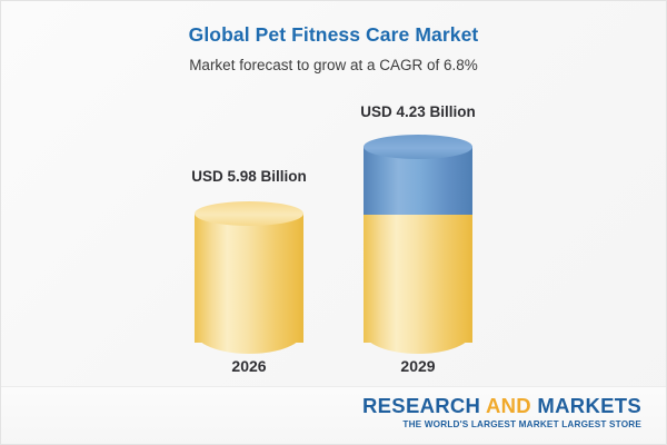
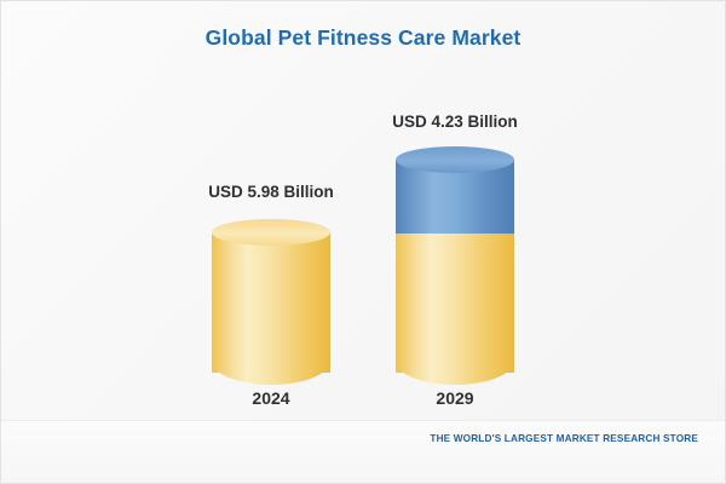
  Global Pet Fitness Care Market
- Market forecast to grow at a CAGR of 6.8%
  USD 5.98 Billion
- 2026
+ 2024
  USD 4.23 Billion
  2029
- RESEARCH AND MARKETS
- THE WORLD'S LARGEST MARKET LARGEST STORE
+ THE WORLD'S LARGEST MARKET RESEARCH STORE
